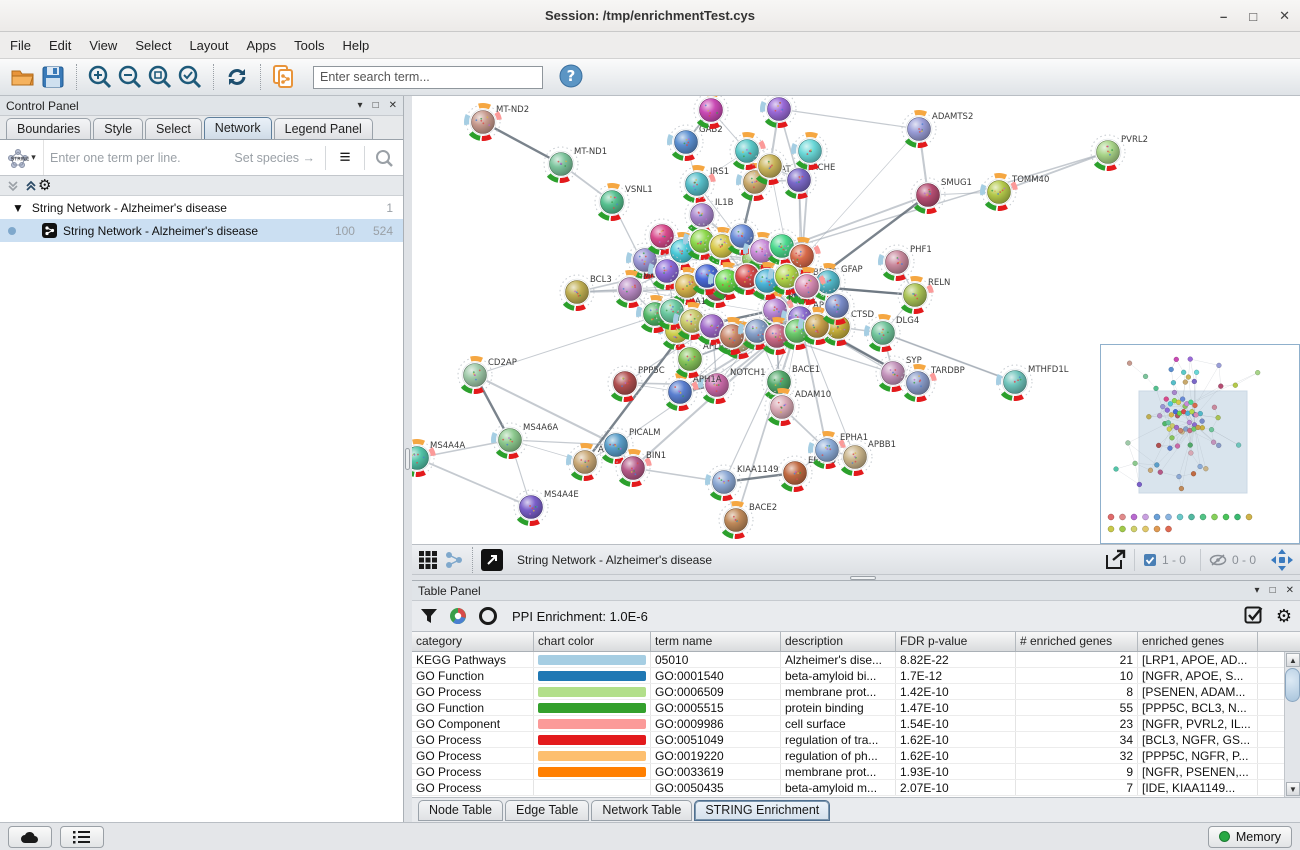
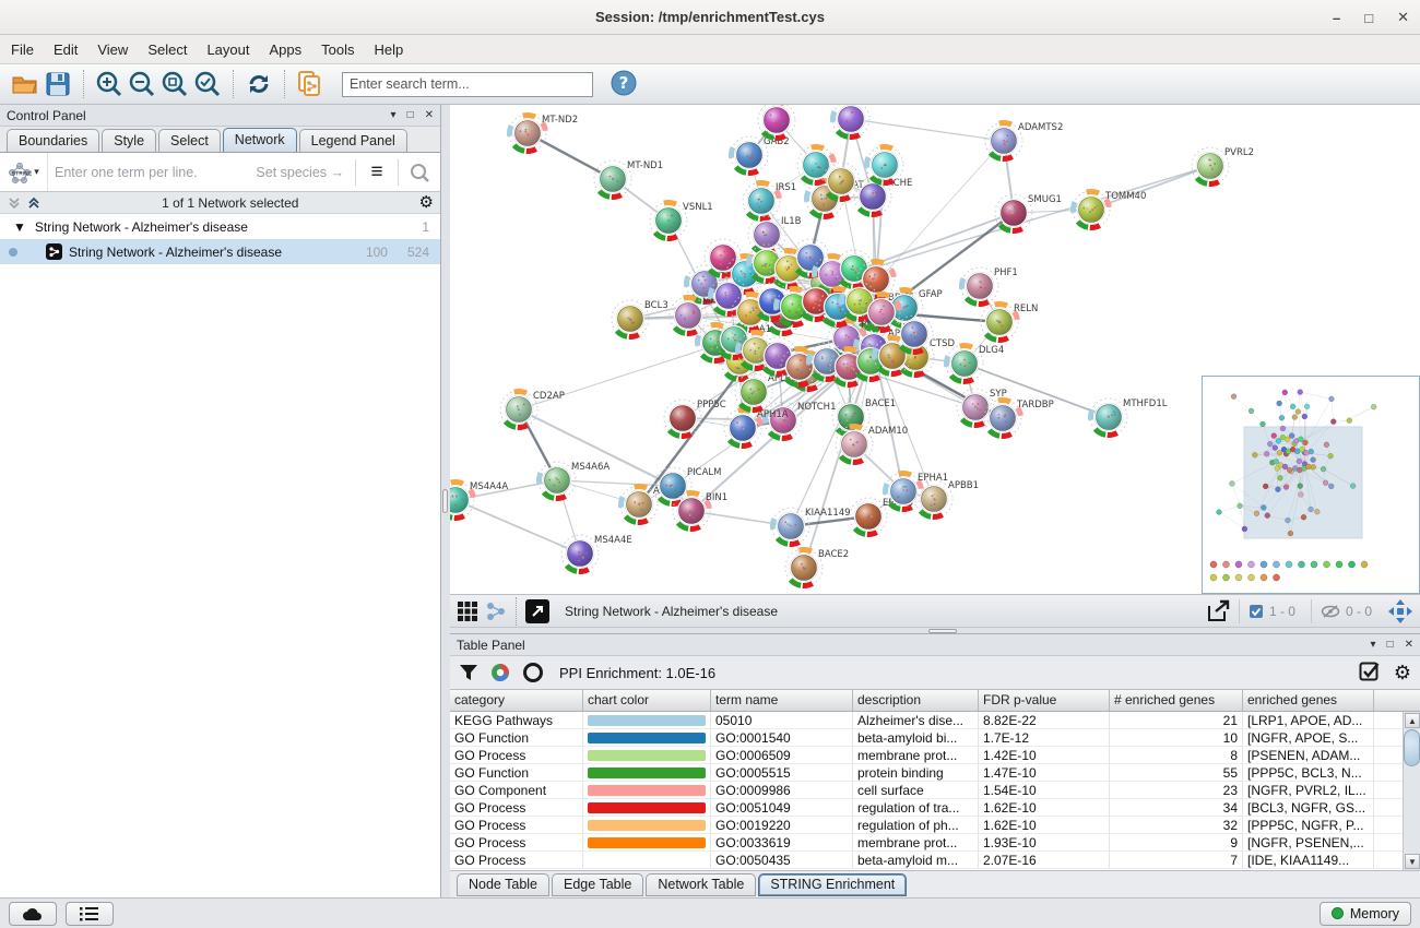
  Session: /tmp/enrichmentTest.cys
  –
  □
  ✕
  File
  Edit
  View
  Select
  Layout
  Apps
  Tools
  Help
  Enter search term...
  ?
  Control Panel
  ▾
  □
  ✕
  Boundaries
  Style
  Select
  Network
  Legend Panel
  ▾
  Enter one term per line.
  Set species →
  ≡
+ 1 of 1 Network selected
  ⚙
  ▼
  String Network - Alzheimer's disease
  1
  String Network - Alzheimer's disease
  100
  524
  MT-ND2
  MT-ND1
  VSNL1
  GAB2
  IRS1
  IL1B
  CHE
  BCL3
  GFAP
  PHF1
  RELN
  CTSD
  DLG4
  SYP
  TARDBP
  MTHFD1L
  ADAMTS2
  SMUG1
  TOMM40
  PVRL2
  CD2AP
  MS4A6A
  MS4A4A
  MS4A4E
  PICALM
  BIN1
  KIAA1149
  BACE2
  EPHA1
  BACE1
  ADAM10
  NOTCH1
  APH1A
  PPP5C
  APBB1
  String Network - Alzheimer's disease
  1 - 0
  0 - 0
  Table Panel
  ▾
  □
  ✕
- PPI Enrichment: 1.0E-6
+ PPI Enrichment: 1.0E-16
  ⚙
  category
  chart color
  term name
  description
  FDR p-value
  # enriched genes
  enriched genes
  KEGG Pathways
  05010
  Alzheimer's dise...
  8.82E-22
  21
  [LRP1, APOE, AD...
  GO Function
  GO:0001540
  beta-amyloid bi...
  1.7E-12
  10
  [NGFR, APOE, S...
  GO Process
  GO:0006509
  membrane prot...
  1.42E-10
  8
  [PSENEN, ADAM...
  GO Function
  GO:0005515
  protein binding
  1.47E-10
  55
  [PPP5C, BCL3, N...
  GO Component
  GO:0009986
  cell surface
  1.54E-10
  23
  [NGFR, PVRL2, IL...
  GO Process
  GO:0051049
  regulation of tra...
  1.62E-10
  34
  [BCL3, NGFR, GS...
  GO Process
  GO:0019220
  regulation of ph...
  1.62E-10
  32
  [PPP5C, NGFR, P...
  GO Process
  GO:0033619
  membrane prot...
  1.93E-10
  9
  [NGFR, PSENEN,...
  GO Process
  GO:0050435
  beta-amyloid m...
- 2.07E-10
+ 2.07E-16
  7
  [IDE, KIAA1149...
  ▲
  ▼
  Node Table
  Edge Table
  Network Table
  STRING Enrichment
  Memory
